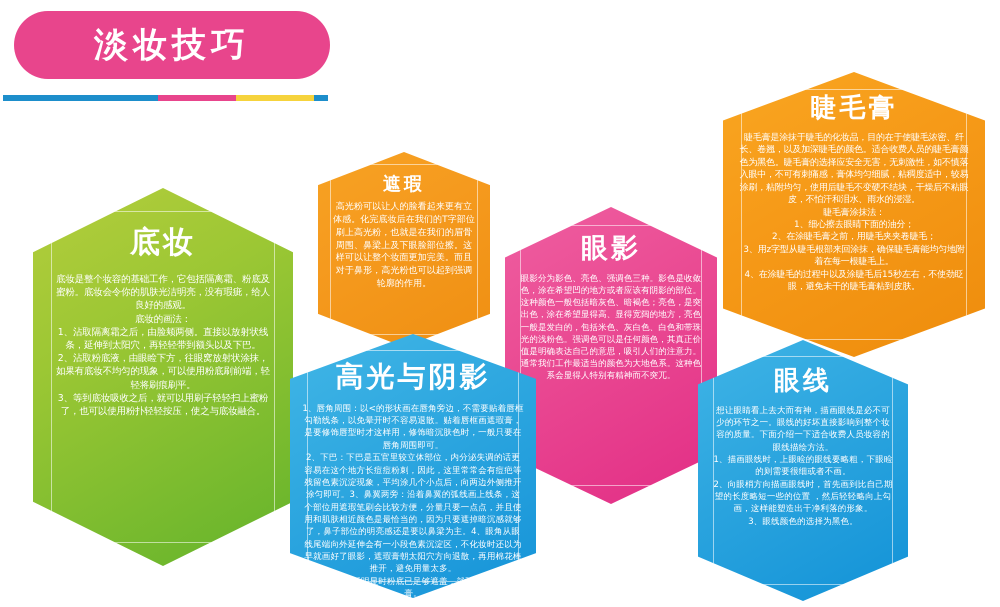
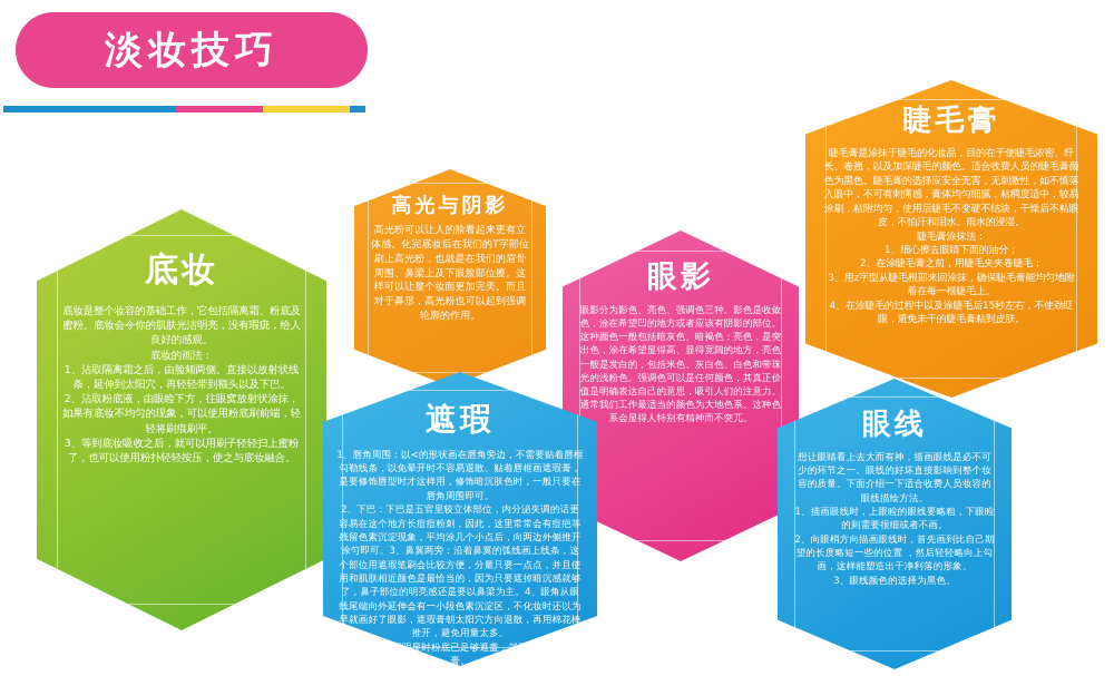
  淡妆技巧
  底妆
  底妆是整个妆容的基础工作，它包括隔离霜、粉底及蜜粉。底妆会令你的肌肤光洁明亮，没有瑕疵，给人良好的感观。
  底妆的画法：
  1、沾取隔离霜之后，由脸颊两侧。直接以放射状线条，延伸到太阳穴，再轻轻带到额头以及下巴。
  2、沾取粉底液，由眼睑下方，往眼窝放射状涂抹，如果有底妆不均匀的现象，可以使用粉底刷前端，轻轻将刷痕刷平。
  3、等到底妆吸收之后，就可以用刷子轻轻扫上蜜粉了，也可以使用粉扑轻轻按压，使之与底妆融合。
- 遮瑕
+ 高光与阴影
  高光粉可以让人的脸看起来更有立体感。化完底妆后在我们的T字部位刷上高光粉，也就是在我们的眉骨周围、鼻梁上及下眼脸部位擦。这样可以让整个妆面更加完美。而且对于鼻形，高光粉也可以起到强调轮廓的作用。
  眼影
  眼影分为影色、亮色、强调色三种。影色是收敛色，涂在希望凹的地方或者应该有阴影的部位。这种颜色一般包括暗灰色、暗褐色；亮色，是突出色，涂在希望显得高、显得宽阔的地方，亮色一般是发白的，包括米色、灰白色、白色和带珠光的浅粉色。强调色可以是任何颜色，其真正价值是明确表达自己的意思，吸引人们的注意力。通常我们工作最适当的颜色为大地色系。这种色系会显得人特别有精神而不突兀。
  睫毛膏
  睫毛膏是涂抹于睫毛的化妆品，目的在于使睫毛浓密、纤长、卷翘，以及加深睫毛的颜色。适合收费人员的睫毛膏颜色为黑色。睫毛膏的选择应安全无害，无刺激性，如不慎落入眼中，不可有刺痛感，膏体均匀细腻，粘稠度适中，较易涂刷，粘附均匀，使用后睫毛不变硬不结块，干燥后不粘眼皮，不怕汗和泪水、雨水的浸湿。
  睫毛膏涂抹法：
  1、细心擦去眼睛下面的油分；
  2、在涂睫毛膏之前，用睫毛夹夹卷睫毛；
  3、用z字型从睫毛根部来回涂抹，确保睫毛膏能均匀地附着在每一根睫毛上。
  4、在涂睫毛的过程中以及涂睫毛后15秒左右，不使劲眨眼，避免未干的睫毛膏粘到皮肤。
- 高光与阴影
+ 遮瑕
  1、唇角周围：以<的形状画在唇角旁边，不需要贴着唇框勾勒线条，以免晕开时不容易退散。贴着唇框画遮瑕膏，是要修饰唇型时才这样用，修饰暗沉肤色时，一般只要在唇角周围即可。
  2、下巴：下巴是五官里较立体部位，内分泌失调的话更容易在这个地方长痘痘粉刺，因此，这里常常会有痘疤等残留色素沉淀现象，平均涂几个小点后，向两边外侧推开涂匀即可。3、鼻翼两旁：沿着鼻翼的弧线画上线条，这个部位用遮瑕笔刷会比较方便，分量只要一点点，并且使用和肌肤相近颜色是最恰当的，因为只要遮掉暗沉感就够了，鼻子部位的明亮感还是要以鼻梁为主。4、眼角从眼线尾端向外延伸会有一小段色素沉淀区，不化妆时还以为早就画好了眼影，遮瑕膏朝太阳穴方向退散，再用棉花棒推开，避免用量太多。
  眼线
  想让眼睛看上去大而有神，描画眼线是必不可少的环节之一。眼线的好坏直接影响到整个妆容的质量。下面介绍一下适合收费人员妆容的眼线描绘方法。
  1、描画眼线时，上眼睑的眼线要略粗，下眼睑的则需要很细或者不画。
  2、向眼梢方向描画眼线时，首先画到比自己期望的长度略短一些的位置 ，然后轻轻略向上勾画，这样能塑造出干净利落的形象。
  3、眼线颜色的选择为黑色。
